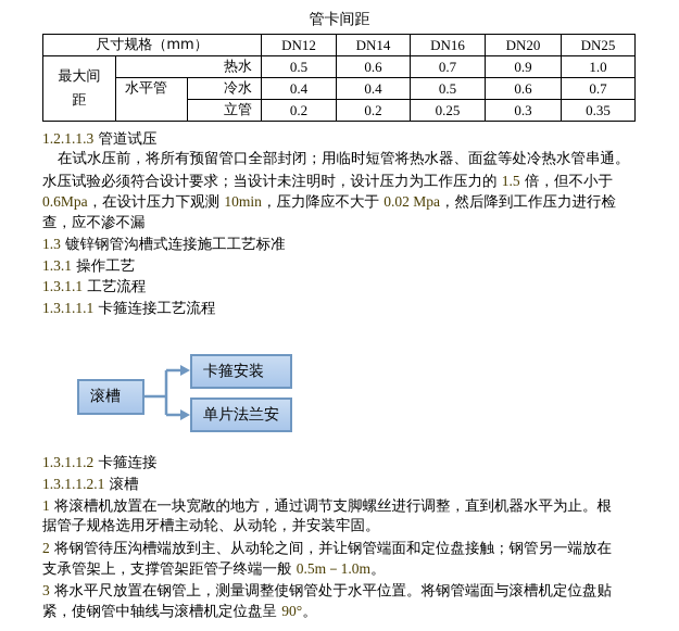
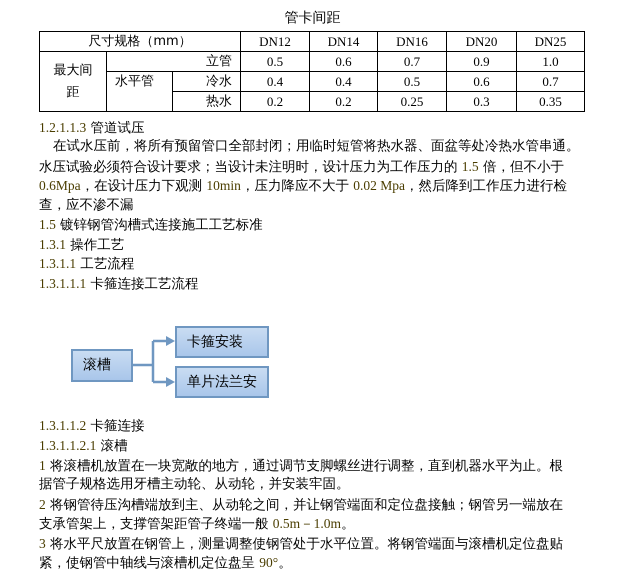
  管卡间距
  尺寸规格（mm）	DN12	DN14	DN16	DN20	DN25
- 最大间 距	热水	0.5	0.6	0.7	0.9	1.0
+ 最大间 距	立管	0.5	0.6	0.7	0.9	1.0
  水平管	冷水	0.4	0.4	0.5	0.6	0.7
- 立管	0.2	0.2	0.25	0.3	0.35
+ 热水	0.2	0.2	0.25	0.3	0.35
  1.2.1.1.3 管道试压
  在试水压前，将所有预留管口全部封闭；用临时短管将热水器、面盆等处冷热水管串通。
  水压试验必须符合设计要求；当设计未注明时，设计压力为工作压力的 1.5 倍，但不小于
  0.6Mpa，在设计压力下观测 10min，压力降应不大于 0.02 Mpa，然后降到工作压力进行检
  查，应不渗不漏
- 1.3 镀锌钢管沟槽式连接施工工艺标准
+ 1.5 镀锌钢管沟槽式连接施工工艺标准
  1.3.1 操作工艺
  1.3.1.1 工艺流程
  1.3.1.1.1 卡箍连接工艺流程
  滚槽
  卡箍安装
  单片法兰安
  1.3.1.1.2 卡箍连接
  1.3.1.1.2.1 滚槽
  1 将滚槽机放置在一块宽敞的地方，通过调节支脚螺丝进行调整，直到机器水平为止。根
  据管子规格选用牙槽主动轮、从动轮，并安装牢固。
  2 将钢管待压沟槽端放到主、从动轮之间，并让钢管端面和定位盘接触；钢管另一端放在
  支承管架上，支撑管架距管子终端一般 0.5m－1.0m。
  3 将水平尺放置在钢管上，测量调整使钢管处于水平位置。将钢管端面与滚槽机定位盘贴
  紧，使钢管中轴线与滚槽机定位盘呈 90°。
